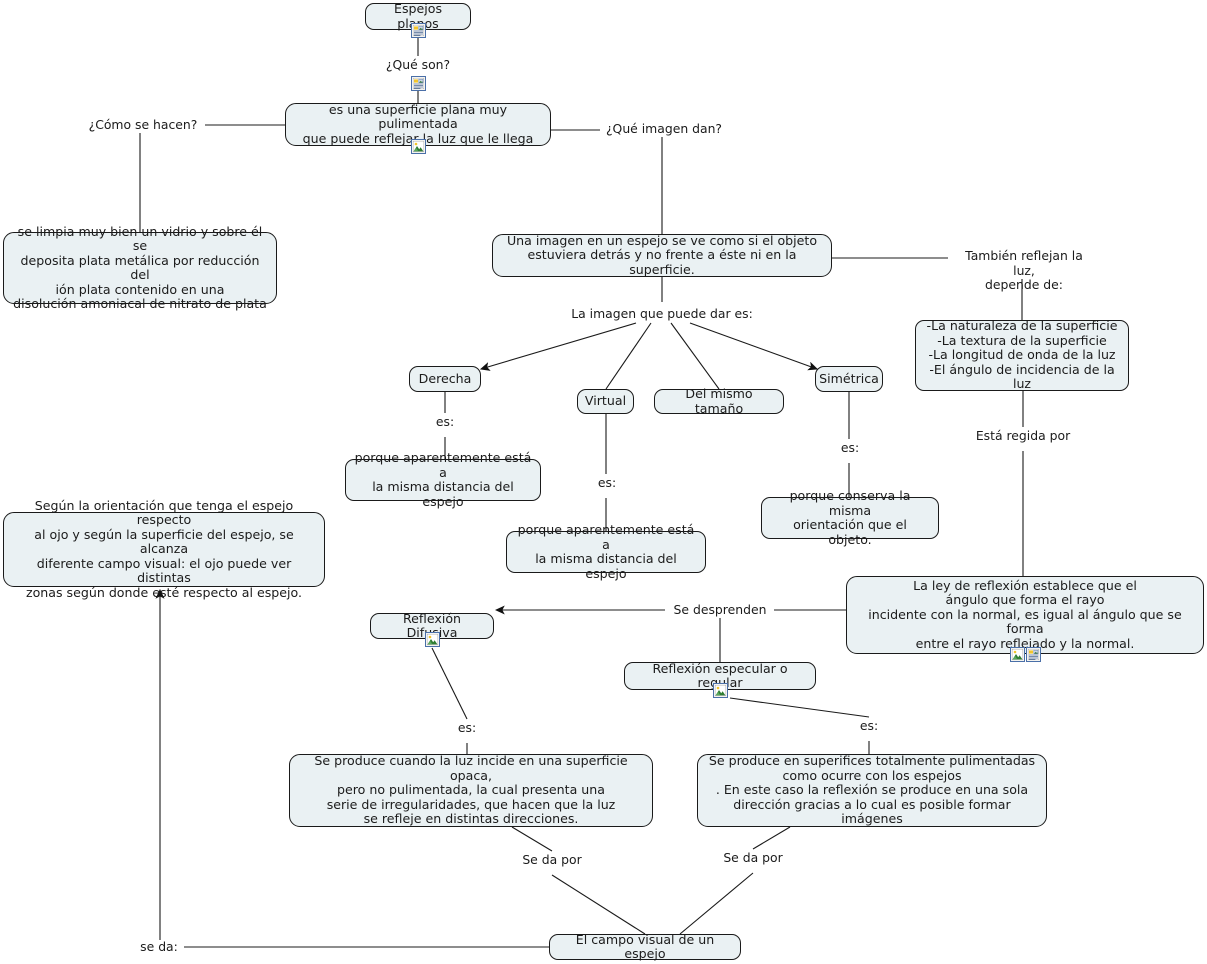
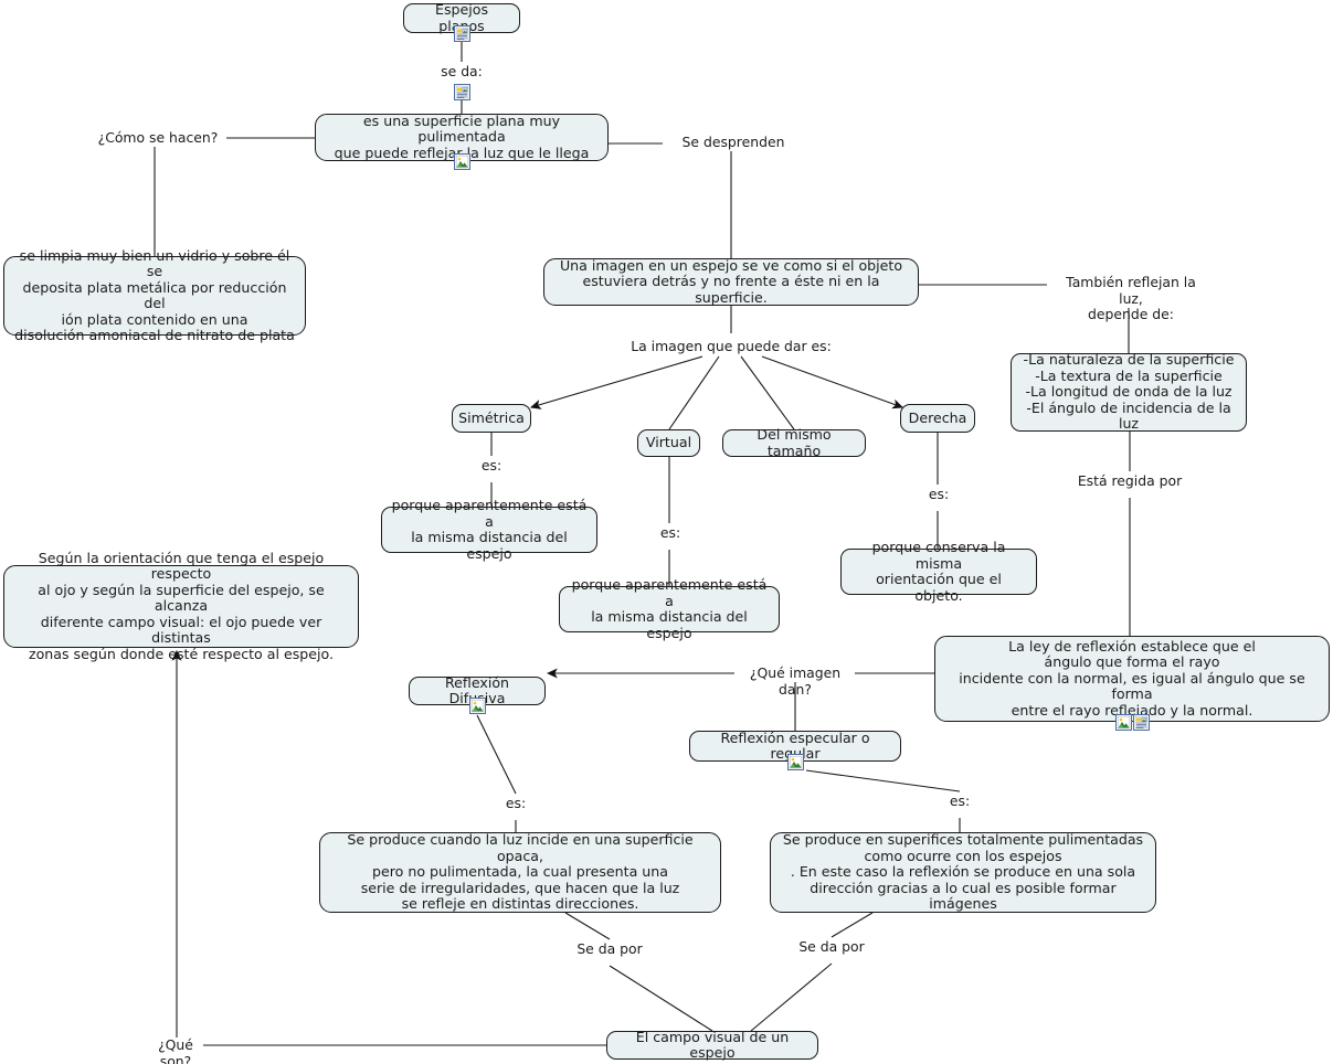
  Espejos plos
  es una superficie plana muy pulimentada
  que puede refleja luz que le llega
  se limpia muy bien un vidrio y sobre él se
  deposita plata metálica por reducción del
  ión plata contenido en una
  disolución amoniacal de nitrato de plata
  Una imagen en un espejo se ve como si el objeto
  estuviera detrás y no frente a éste ni en la superficie.
  -La naturaleza de la superficie
  -La textura de la superficie
  -La longitud de onda de la luz
  -El ángulo de incidencia de la luz
- Derecha
+ Simétrica
  Virtual
  Del mismo tamaño
- Simétrica
+ Derecha
  porque aparentemente está a
  la misma distancia del espejo
  porque aparentemente está a
  la misma distancia del espejo
  porque conserva la misma
  orientación que el objeto.
  Según la orientación que tenga el espejo respecto
  al ojo y según la superficie del espejo, se alcanza
  diferente campo visual: el ojo puede ver distintas
  zonas según donde esté respecto al espejo.
  La ley de reflexión establece que el
  ángulo que forma el rayo
  incidente con la normal, es igual al ángulo que se forma
  entre el rayo reflejado y la normal.
  Reflexión Difiva
  Reflexión especular o relar
  Se produce cuando la luz incide en una superficie opaca,
  pero no pulimentada, la cual presenta una
  serie de irregularidades, que hacen que la luz
  se refleje en distintas direcciones.
  Se produce en superifices totalmente pulimentadas
  como ocurre con los espejos
  . En este caso la reflexión se produce en una sola
  dirección gracias a lo cual es posible formar imágenes
  El campo visual de un espejo
- ¿Qué son?
+ se da:
  ¿Cómo se hacen?
- ¿Qué imagen dan?
+ Se desprenden
  También reflejan la luz,
  depende de:
  La imagen que puede dar es:
  es:
  es:
  es:
  Está regida por
- Se desprenden
+ ¿Qué imagen dan?
  es:
  es:
  Se da por
  Se da por
- se da:
+ ¿Qué son?
